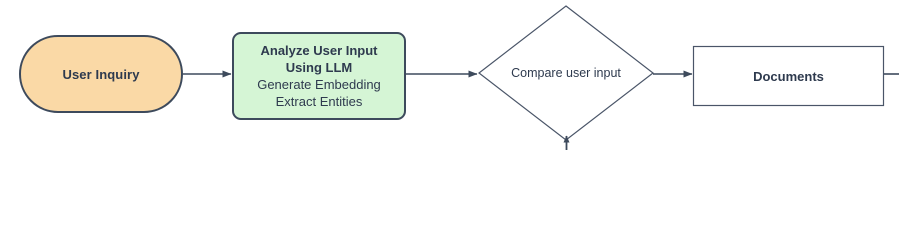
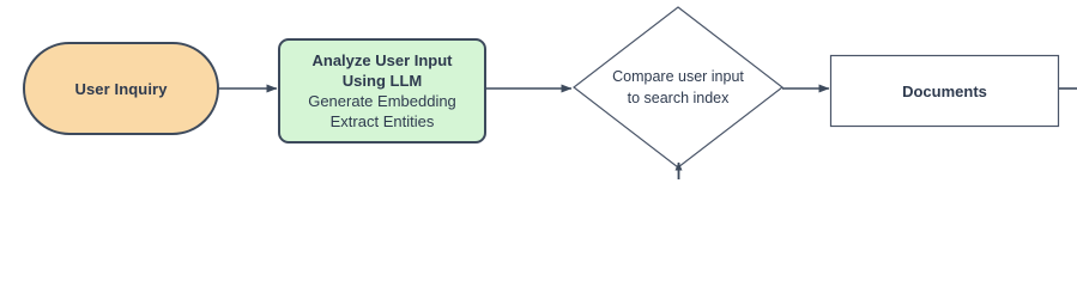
  User Inquiry
  Analyze User Input
  Using LLM
  Generate Embedding
  Extract Entities
  Compare user input
+ to search index
  Documents
